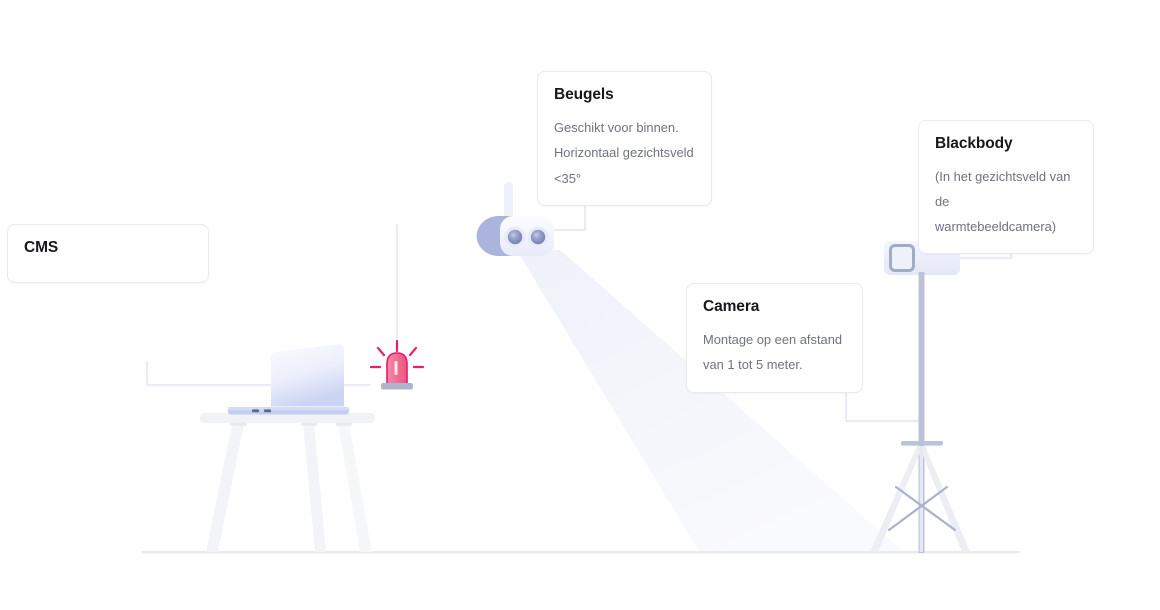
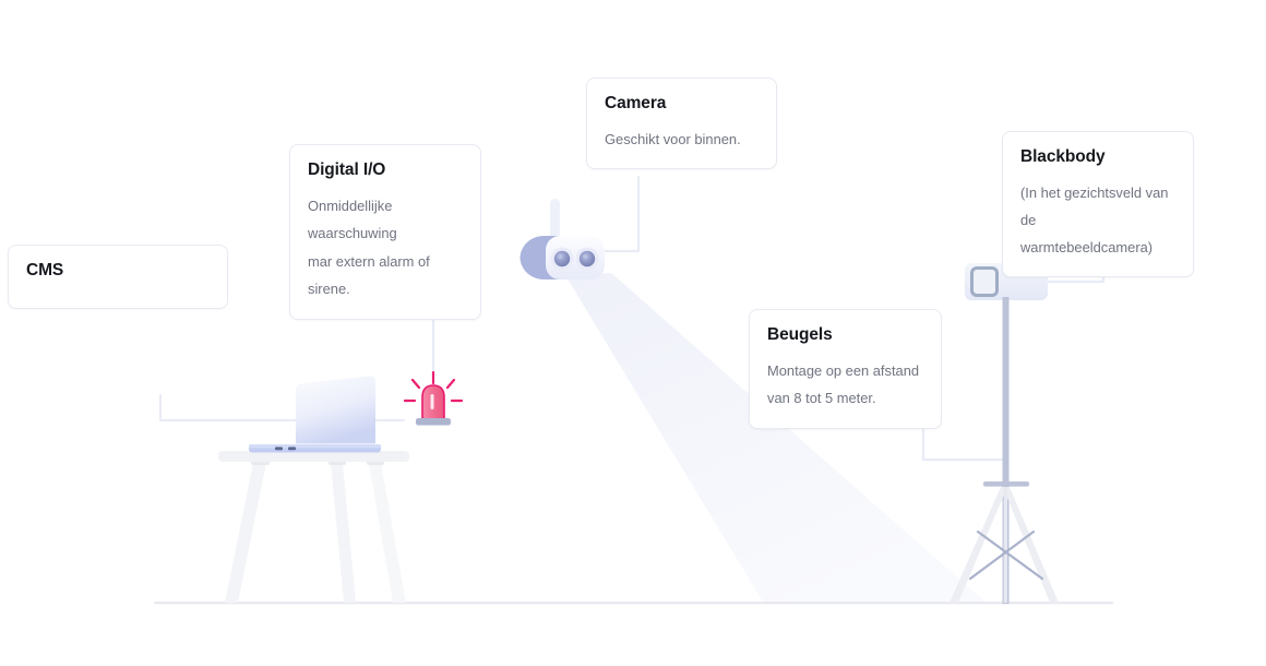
  CMS
+ Digital I/O
+ Onmiddellijke waarschuwing
+ mar extern alarm of sirene.
- Beugels
+ Camera
  Geschikt voor binnen.
- Horizontaal gezichtsveld <35°
  Blackbody
  (In het gezichtsveld van de
  warmtebeeldcamera)
- Camera
+ Beugels
  Montage op een afstand
- van 1 tot 5 meter.
+ van 8 tot 5 meter.
